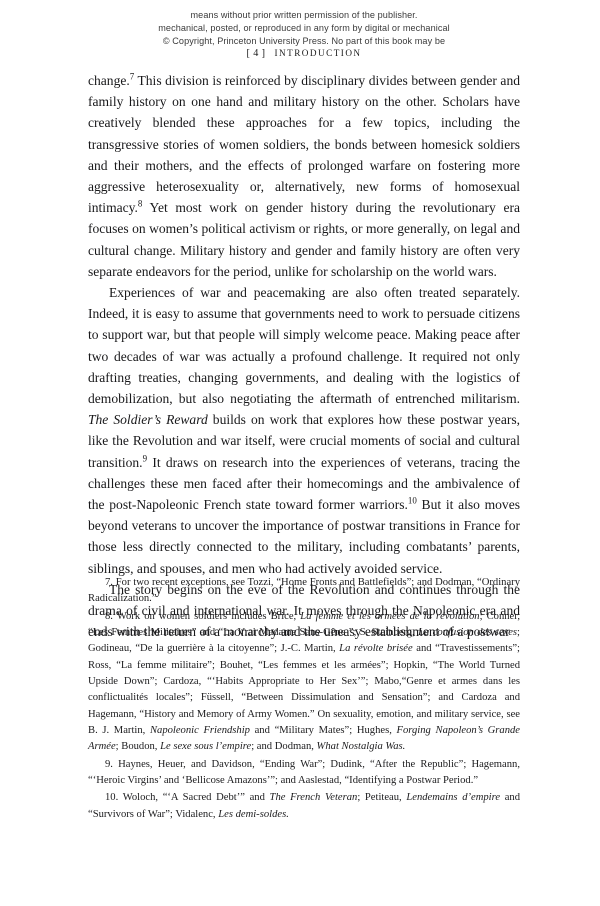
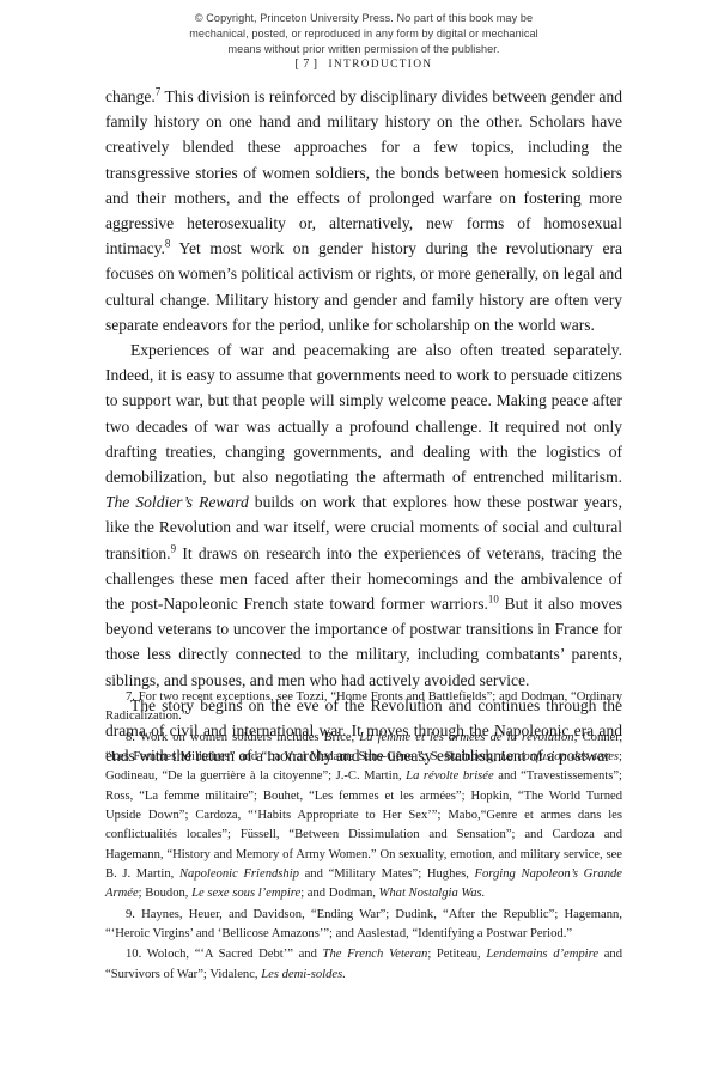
- means without prior written permission of the publisher.
+ © Copyright, Princeton University Press. No part of this book may be
  mechanical, posted, or reproduced in any form by digital or mechanical
- © Copyright, Princeton University Press. No part of this book may be
+ means without prior written permission of the publisher.
- [ 4 ] INTRODUCTION
+ [ 7 ] INTRODUCTION
  change.7 This division is reinforced by disciplinary divides between gender and family history on one hand and military history on the other. Scholars have creatively blended these approaches for a few topics, including the transgressive stories of women soldiers, the bonds between homesick soldiers and their mothers, and the effects of prolonged warfare on fostering more aggressive heterosexuality or, alternatively, new forms of homosexual intimacy.8 Yet most work on gender history during the revolutionary era focuses on women’s political activism or rights, or more generally, on legal and cultural change. Military history and gender and family history are often very separate endeavors for the period, unlike for scholarship on the world wars.
  Experiences of war and peacemaking are also often treated separately. Indeed, it is easy to assume that governments need to work to persuade citizens to support war, but that people will simply welcome peace. Making peace after two decades of war was actually a profound challenge. It required not only drafting treaties, changing governments, and dealing with the logistics of demobilization, but also negotiating the aftermath of entrenched militarism. The Soldier’s Reward builds on work that explores how these postwar years, like the Revolution and war itself, were crucial moments of social and cultural transition.9 It draws on research into the experiences of veterans, tracing the challenges these men faced after their homecomings and the ambivalence of the post-Napoleonic French state toward former warriors.10 But it also moves beyond veterans to uncover the importance of postwar transitions in France for those less directly connected to the military, including combatants’ parents, siblings, and spouses, and men who had actively avoided service.
  The story begins on the eve of the Revolution and continues through the drama of civil and international war. It moves through the Napoleonic era and ends with the return of a monarchy and the uneasy establishment of a postwar
  7. For two recent exceptions, see Tozzi, “Home Fronts and Battlefields”; and Dodman, “Ordinary Radicalization.”
  8. Work on women soldiers includes Brice, La femme et les armées de la révolution; Conner, “Les Femmes Militaires” and “La Vrai Madame Sans-Gêne ”; S. Steinberg, La confusion des sexes; Godineau, “De la guerrière à la citoyenne”; J.-C. Martin, La révolte brisée and “Travestissements”; Ross, “La femme militaire”; Bouhet, “Les femmes et les armées”; Hopkin, “The World Turned Upside Down”; Cardoza, “‘Habits Appropriate to Her Sex’”; Mabo,“Genre et armes dans les conflictualités locales”; Füssell, “Between Dissimulation and Sensation”; and Cardoza and Hagemann, “History and Memory of Army Women.” On sexuality, emotion, and military service, see B. J. Martin, Napoleonic Friendship and “Military Mates”; Hughes, Forging Napoleon’s Grande Armée; Boudon, Le sexe sous l’empire; and Dodman, What Nostalgia Was.
  9. Haynes, Heuer, and Davidson, “Ending War”; Dudink, “After the Republic”; Hagemann, “‘Heroic Virgins’ and ‘Bellicose Amazons’”; and Aaslestad, “Identifying a Postwar Period.”
  10. Woloch, “‘A Sacred Debt’” and The French Veteran; Petiteau, Lendemains d’empire and “Survivors of War”; Vidalenc, Les demi-soldes.
